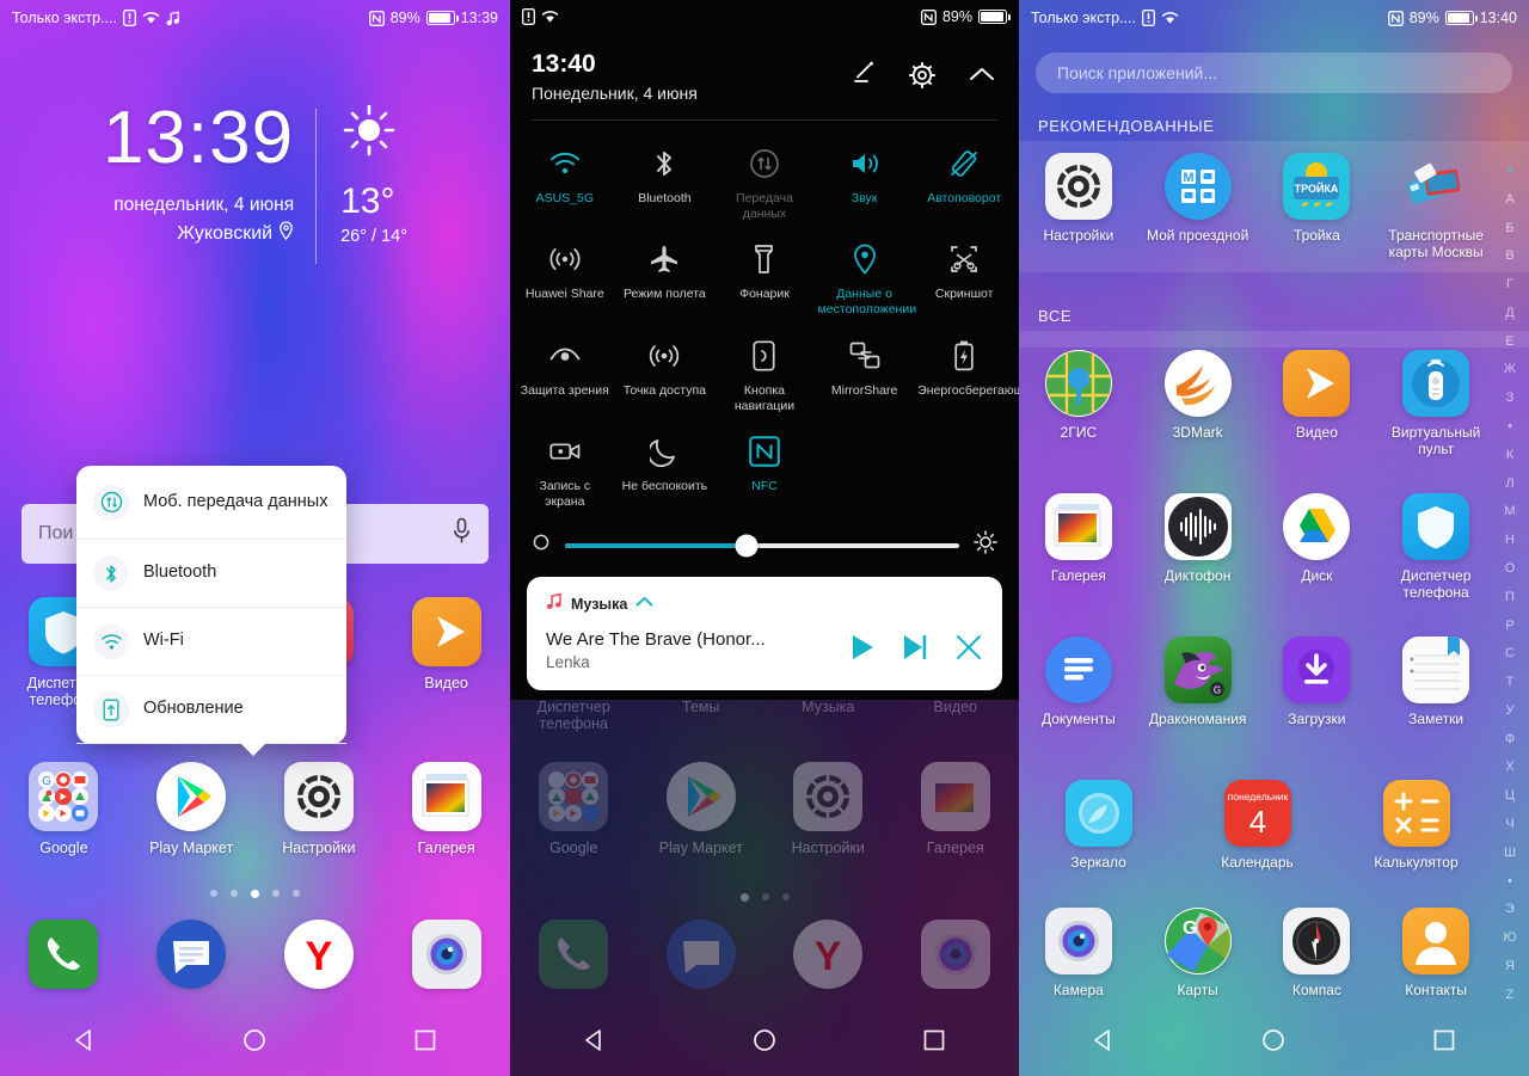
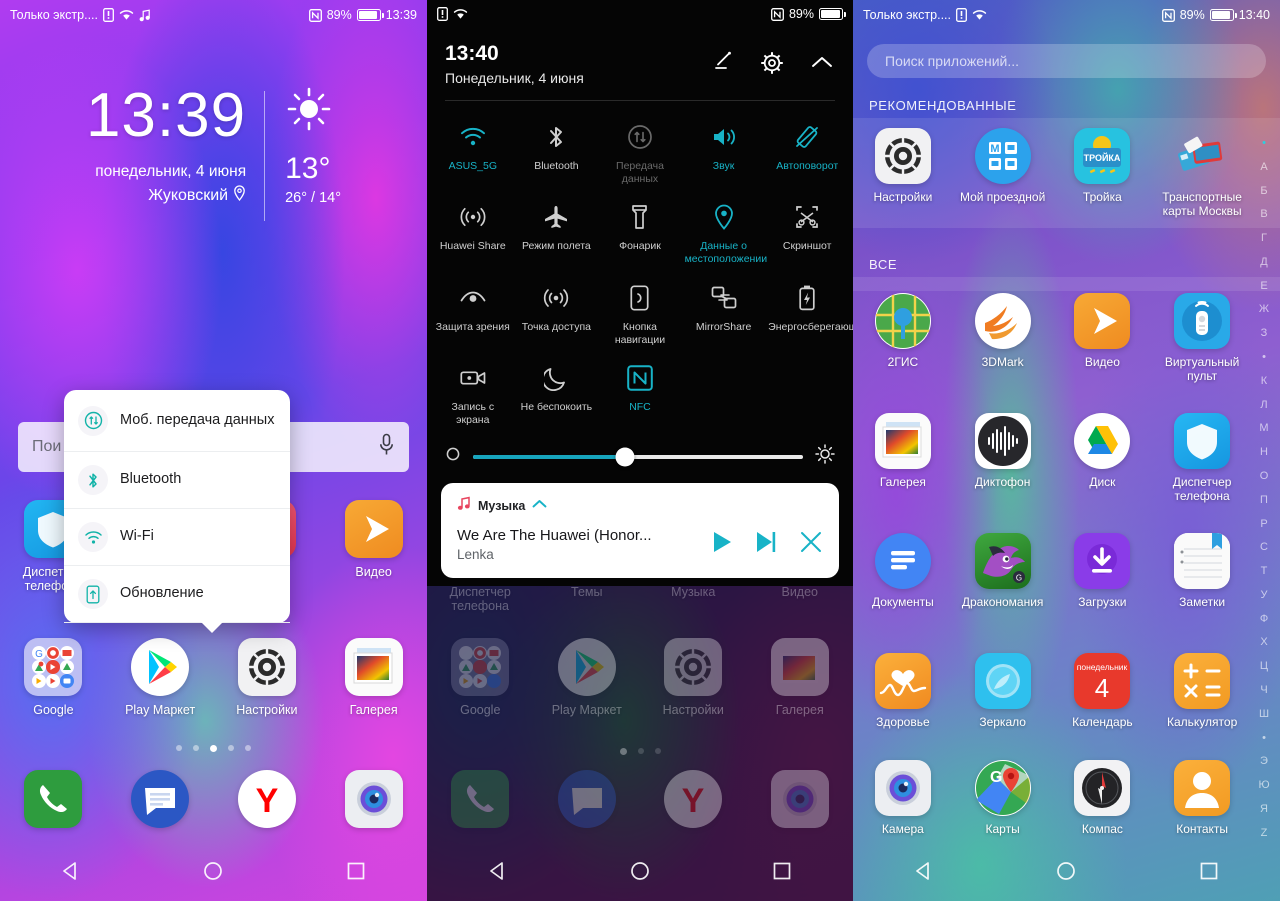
  Только экстр....
  89%
  13:39
  13:39
  понедельник, 4 июня
  Жуковский
  13°
  26° / 14°
  Пои
  Видео
  G
  Google
  Play Маркет
  Настройки
  Галерея
  Y
  Моб. передача данных
  Bluetooth
  Wi-Fi
  Обновление
  Диспетчер телефона
  Темы
  Музыка
  Видео
  Google
  Play Маркет
  Настройки
  Галерея
  Y
  89%
  13:40
  Понедельник, 4 июня
  ASUS_5G
  Bluetooth
  Передача данных
  Звук
  Автоповорот
  Huawei Share
  Режим полета
  Фонарик
  Данные о местоположении
  Скриншот
  Защита зрения
  Точка доступа
  Кнопка навигации
  MirrorShare
  Энергосберегающ
  Запись с экрана
  Не беспокоить
  NFC
  Музыка
- We Are The Brave (Honor...
+ We Are The Huawei (Honor...
  Lenka
  Только экстр....
  89%
  13:40
  Поиск приложений...
  РЕКОМЕНДОВАННЫЕ
  Настройки
  M
  Мой проездной
  ТРОЙКА
  Тройка
  Транспортные карты Москвы
  ВСЕ
  2ГИС
  3DMark
  Видео
  Виртуальный пульт
  Галерея
  Диктофон
  Диск
  Диспетчер телефона
  Документы
  G
  Драконома­ния
  Загрузки
  Заметки
+ Здоровье
  Зеркало
  понедельник
  4
  Календарь
  Калькулятор
  Камера
  G
  Карты
  Компас
  Контакты
  •
  А
  Б
  В
  Г
  Д
  Е
  Ж
  З
  •
  К
  Л
  М
  Н
  О
  П
  Р
  С
  Т
  У
  Ф
  Х
  Ц
  Ч
  Ш
  •
  Э
  Ю
  Я
  Z
